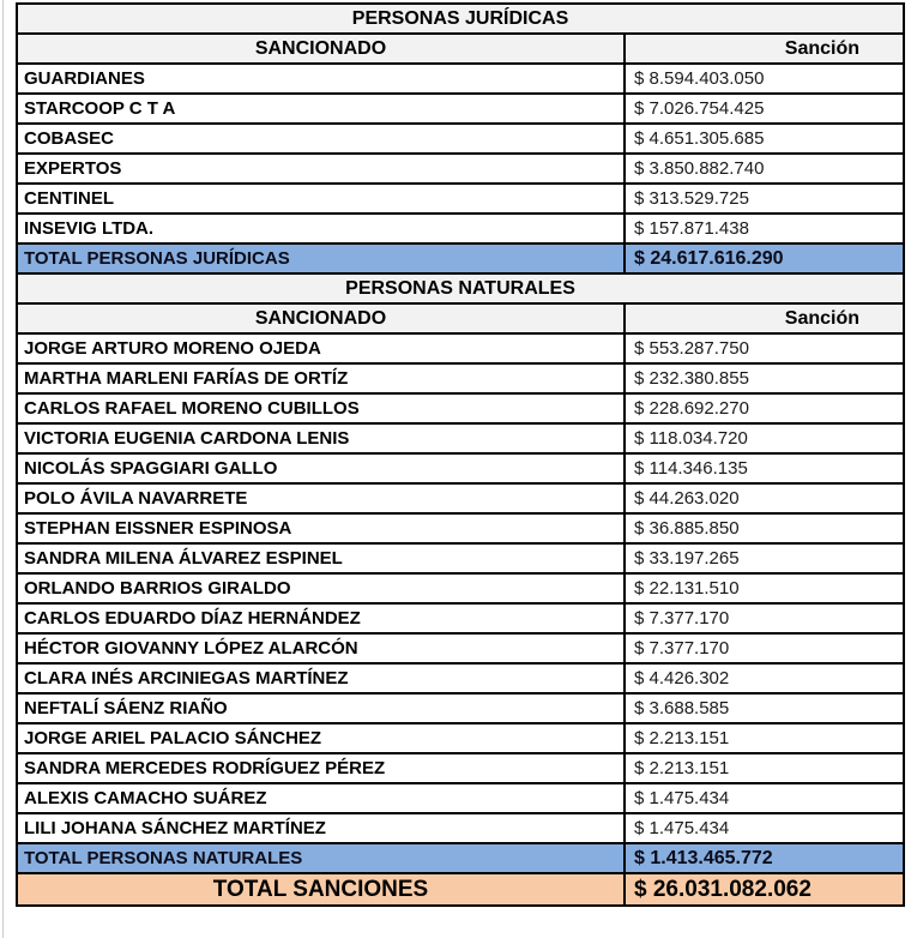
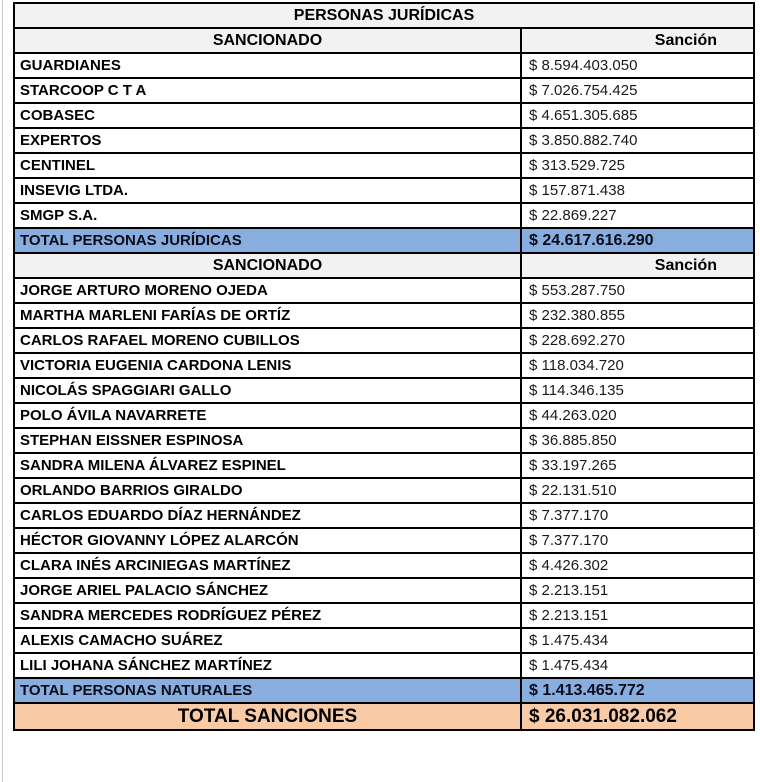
  PERSONAS JURÍDICAS
  SANCIONADO	Sanción
  GUARDIANES	$ 8.594.403.050
  STARCOOP C T A	$ 7.026.754.425
  COBASEC	$ 4.651.305.685
  EXPERTOS	$ 3.850.882.740
  CENTINEL	$ 313.529.725
  INSEVIG LTDA.	$ 157.871.438
+ SMGP S.A.	$ 22.869.227
  TOTAL PERSONAS JURÍDICAS	$ 24.617.616.290
- PERSONAS NATURALES
  SANCIONADO	Sanción
  JORGE ARTURO MORENO OJEDA	$ 553.287.750
  MARTHA MARLENI FARÍAS DE ORTÍZ	$ 232.380.855
  CARLOS RAFAEL MORENO CUBILLOS	$ 228.692.270
  VICTORIA EUGENIA CARDONA LENIS	$ 118.034.720
  NICOLÁS SPAGGIARI GALLO	$ 114.346.135
  POLO ÁVILA NAVARRETE	$ 44.263.020
  STEPHAN EISSNER ESPINOSA	$ 36.885.850
  SANDRA MILENA ÁLVAREZ ESPINEL	$ 33.197.265
  ORLANDO BARRIOS GIRALDO	$ 22.131.510
  CARLOS EDUARDO DÍAZ HERNÁNDEZ	$ 7.377.170
  HÉCTOR GIOVANNY LÓPEZ ALARCÓN	$ 7.377.170
  CLARA INÉS ARCINIEGAS MARTÍNEZ	$ 4.426.302
- NEFTALÍ SÁENZ RIAÑO	$ 3.688.585
  JORGE ARIEL PALACIO SÁNCHEZ	$ 2.213.151
  SANDRA MERCEDES RODRÍGUEZ PÉREZ	$ 2.213.151
  ALEXIS CAMACHO SUÁREZ	$ 1.475.434
  LILI JOHANA SÁNCHEZ MARTÍNEZ	$ 1.475.434
  TOTAL PERSONAS NATURALES	$ 1.413.465.772
  TOTAL SANCIONES	$ 26.031.082.062
